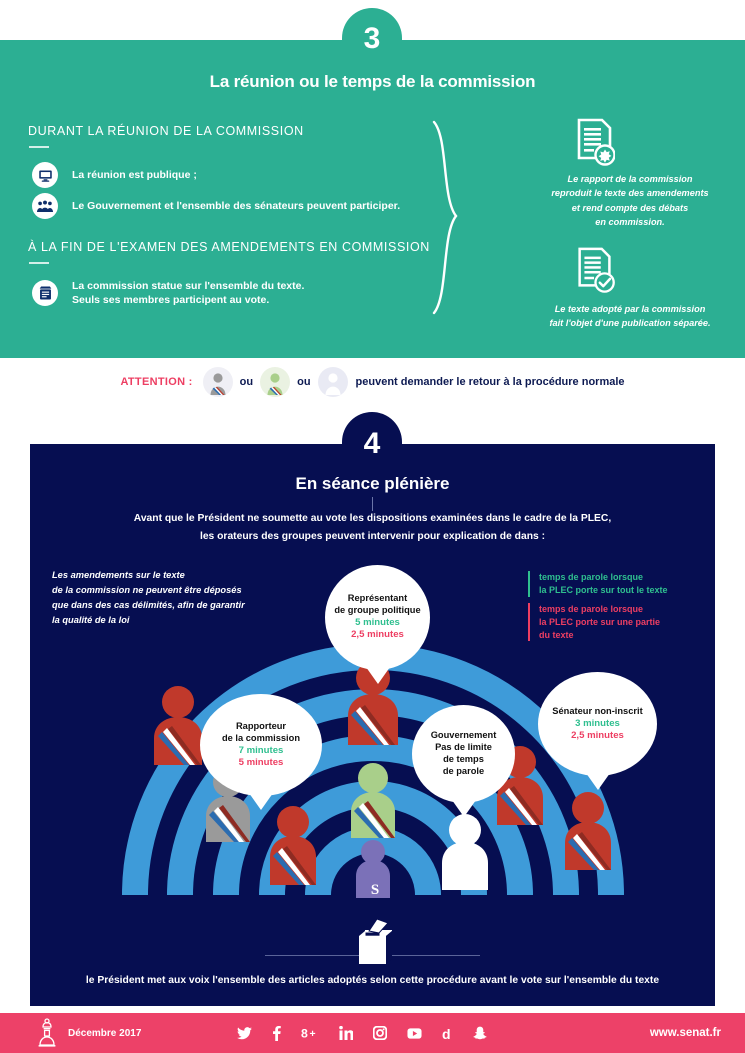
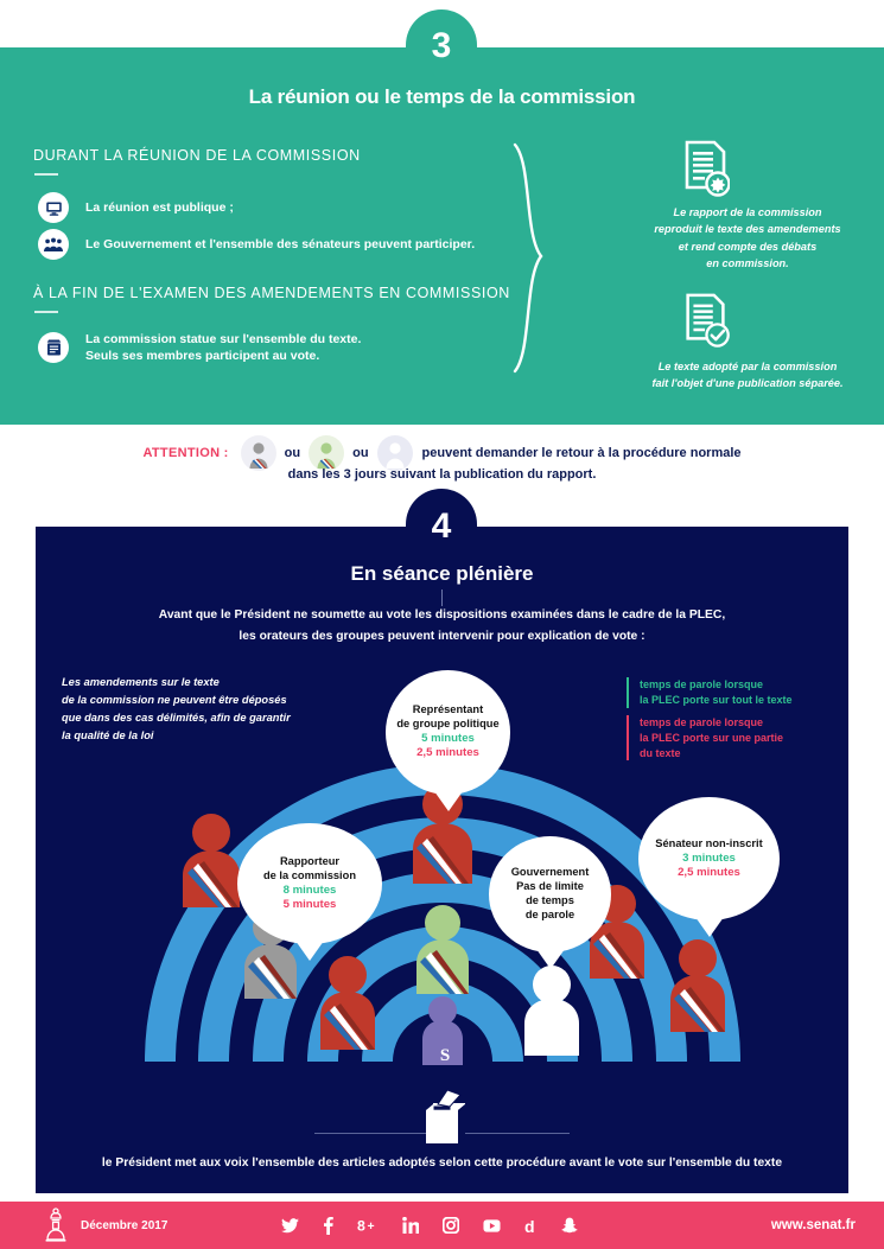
  3
  La réunion ou le temps de la commission
  DURANT LA RÉUNION DE LA COMMISSION
  La réunion est publique ;
  Le Gouvernement et l'ensemble des sénateurs peuvent participer.
  À LA FIN DE L'EXAMEN DES AMENDEMENTS EN COMMISSION
  La commission statue sur l'ensemble du texte.
  Seuls ses membres participent au vote.
  Le rapport de la commission
  reproduit le texte des amendements
  et rend compte des débats
  en commission.
  Le texte adopté par la commission
  fait l'objet d'une publication séparée.
  ATTENTION :
  ou
  ou
  peuvent demander le retour à la procédure normale
+ dans les 3 jours suivant la publication du rapport.
  4
  En séance plénière
  Avant que le Président ne soumette au vote les dispositions examinées dans le cadre de la PLEC,
- les orateurs des groupes peuvent intervenir pour explication de dans :
+ les orateurs des groupes peuvent intervenir pour explication de vote :
  Les amendements sur le texte
  de la commission ne peuvent être déposés
  que dans des cas délimités, afin de garantir
  la qualité de la loi
  temps de parole lorsque
  la PLEC porte sur tout le texte
  temps de parole lorsque
  la PLEC porte sur une partie
  du texte
  S
  Représentant
  de groupe politique
  5 minutes
  2,5 minutes
  Rapporteur
  de la commission
- 7 minutes
+ 8 minutes
  5 minutes
  Gouvernement
  Pas de limite
  de temps
  de parole
  Sénateur non-inscrit
  3 minutes
  2,5 minutes
  le Président met aux voix l'ensemble des articles adoptés selon cette procédure avant le vote sur l'ensemble du texte
  Décembre 2017
  8
  +
  d
  www.senat.fr
